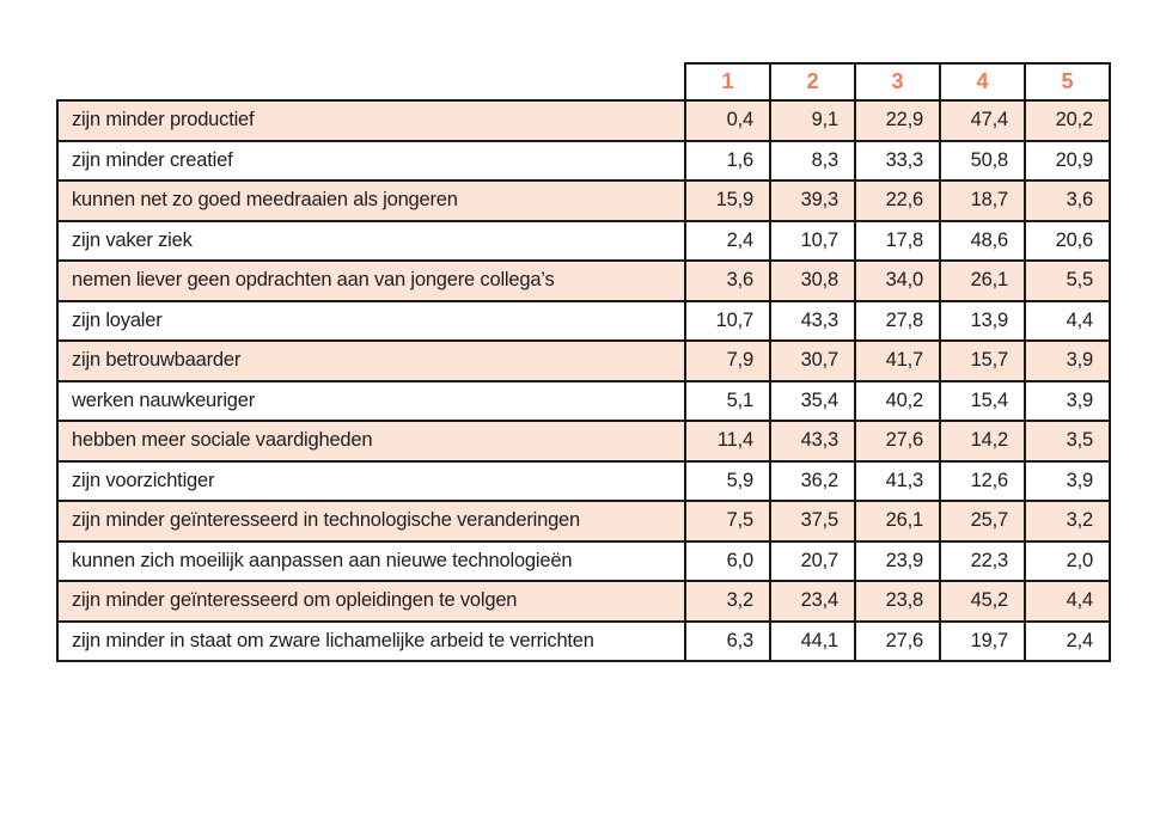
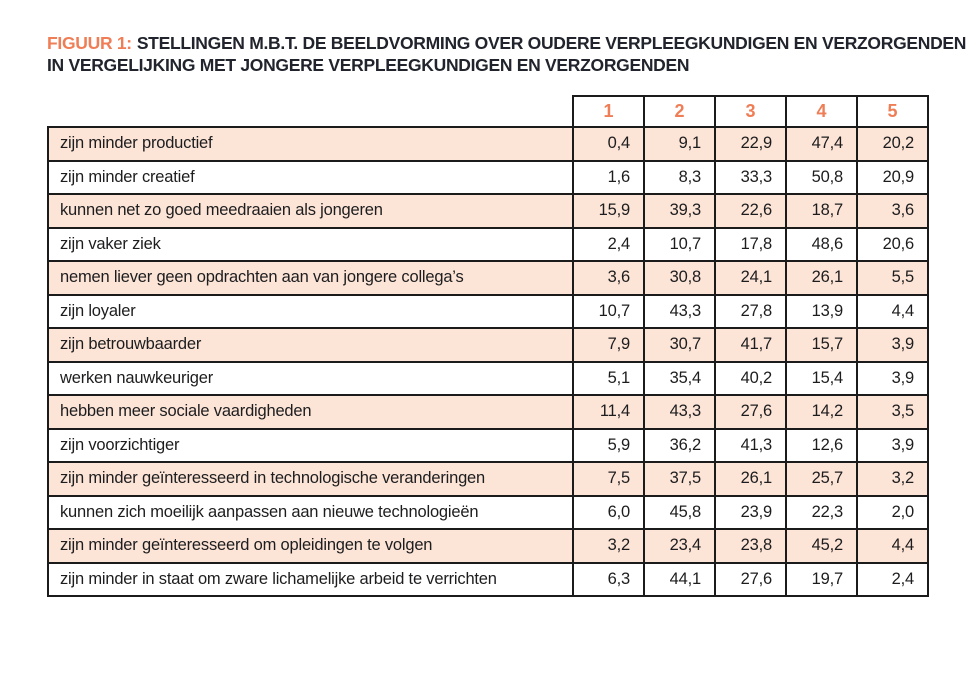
+ FIGUUR 1: STELLINGEN M.B.T. DE BEELDVORMING OVER OUDERE VERPLEEGKUNDIGEN EN VERZORGENDEN
+ IN VERGELIJKING MET JONGERE VERPLEEGKUNDIGEN EN VERZORGENDEN
  	1	2	3	4	5
  zijn minder productief	0,4	9,1	22,9	47,4	20,2
  zijn minder creatief	1,6	8,3	33,3	50,8	20,9
  kunnen net zo goed meedraaien als jongeren	15,9	39,3	22,6	18,7	3,6
  zijn vaker ziek	2,4	10,7	17,8	48,6	20,6
- nemen liever geen opdrachten aan van jongere collega’s	3,6	30,8	34,0	26,1	5,5
+ nemen liever geen opdrachten aan van jongere collega’s	3,6	30,8	24,1	26,1	5,5
  zijn loyaler	10,7	43,3	27,8	13,9	4,4
  zijn betrouwbaarder	7,9	30,7	41,7	15,7	3,9
  werken nauwkeuriger	5,1	35,4	40,2	15,4	3,9
  hebben meer sociale vaardigheden	11,4	43,3	27,6	14,2	3,5
  zijn voorzichtiger	5,9	36,2	41,3	12,6	3,9
  zijn minder geïnteresseerd in technologische veranderingen	7,5	37,5	26,1	25,7	3,2
- kunnen zich moeilijk aanpassen aan nieuwe technologieën	6,0	20,7	23,9	22,3	2,0
+ kunnen zich moeilijk aanpassen aan nieuwe technologieën	6,0	45,8	23,9	22,3	2,0
  zijn minder geïnteresseerd om opleidingen te volgen	3,2	23,4	23,8	45,2	4,4
  zijn minder in staat om zware lichamelijke arbeid te verrichten	6,3	44,1	27,6	19,7	2,4
